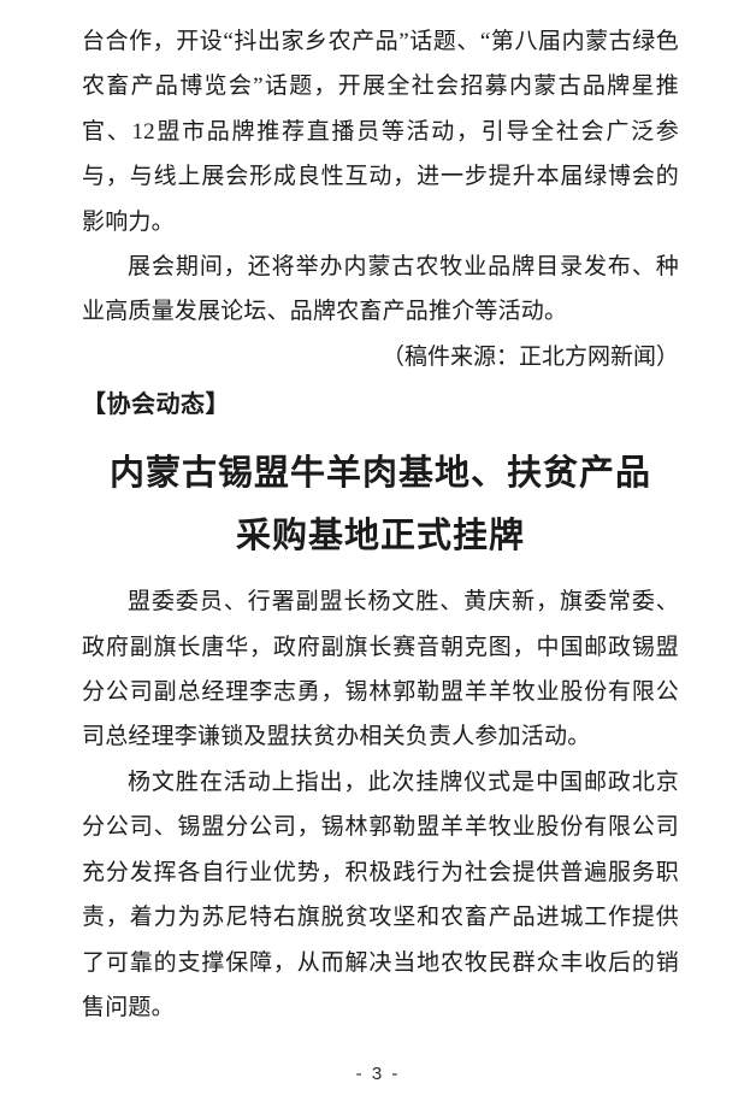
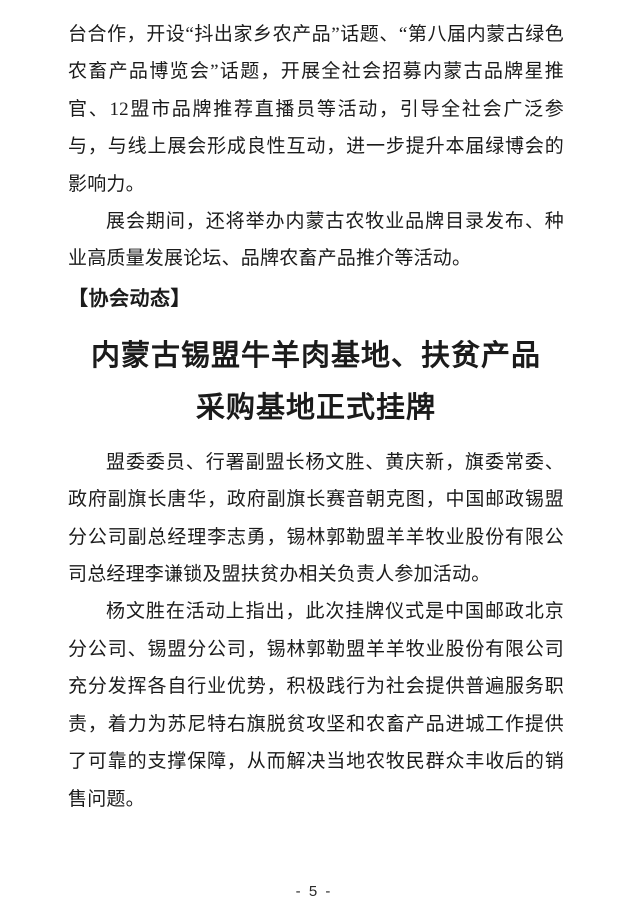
  台合作，开设“抖出家乡农产品”话题、“第八届内蒙古绿色农畜产品博览会”话题，开展全社会招募内蒙古品牌星推官、12盟市品牌推荐直播员等活动，引导全社会广泛参与，与线上展会形成良性互动，进一步提升本届绿博会的影响力。
  展会期间，还将举办内蒙古农牧业品牌目录发布、种业高质量发展论坛、品牌农畜产品推介等活动。
- （稿件来源：正北方网新闻）
  【协会动态】
  内蒙古锡盟牛羊肉基地、扶贫产品
  采购基地正式挂牌
  盟委委员、行署副盟长杨文胜、黄庆新，旗委常委、政府副旗长唐华，政府副旗长赛音朝克图，中国邮政锡盟分公司副总经理李志勇，锡林郭勒盟羊羊牧业股份有限公司总经理李谦锁及盟扶贫办相关负责人参加活动。
  杨文胜在活动上指出，此次挂牌仪式是中国邮政北京分公司、锡盟分公司，锡林郭勒盟羊羊牧业股份有限公司充分发挥各自行业优势，积极践行为社会提供普遍服务职责，着力为苏尼特右旗脱贫攻坚和农畜产品进城工作提供了可靠的支撑保障，从而解决当地农牧民群众丰收后的销售问题。
- - 3 -
+ - 5 -
